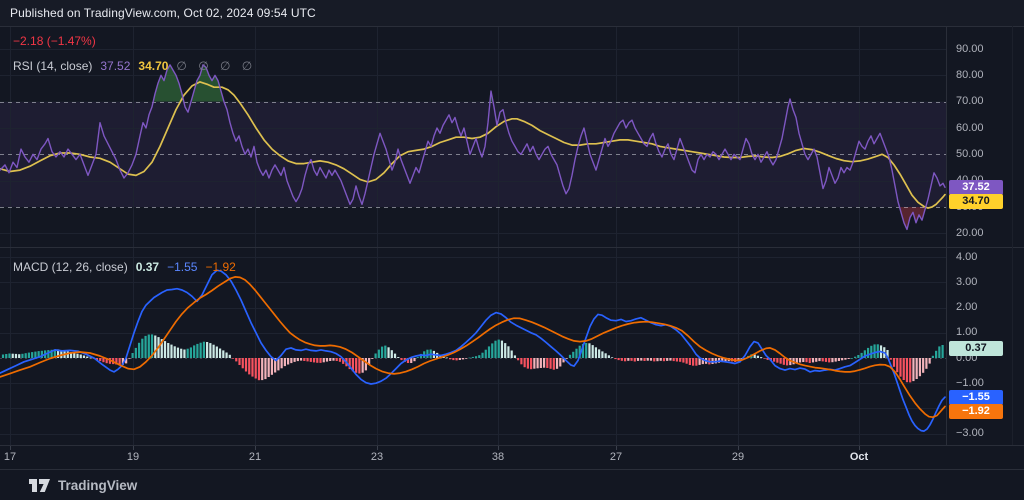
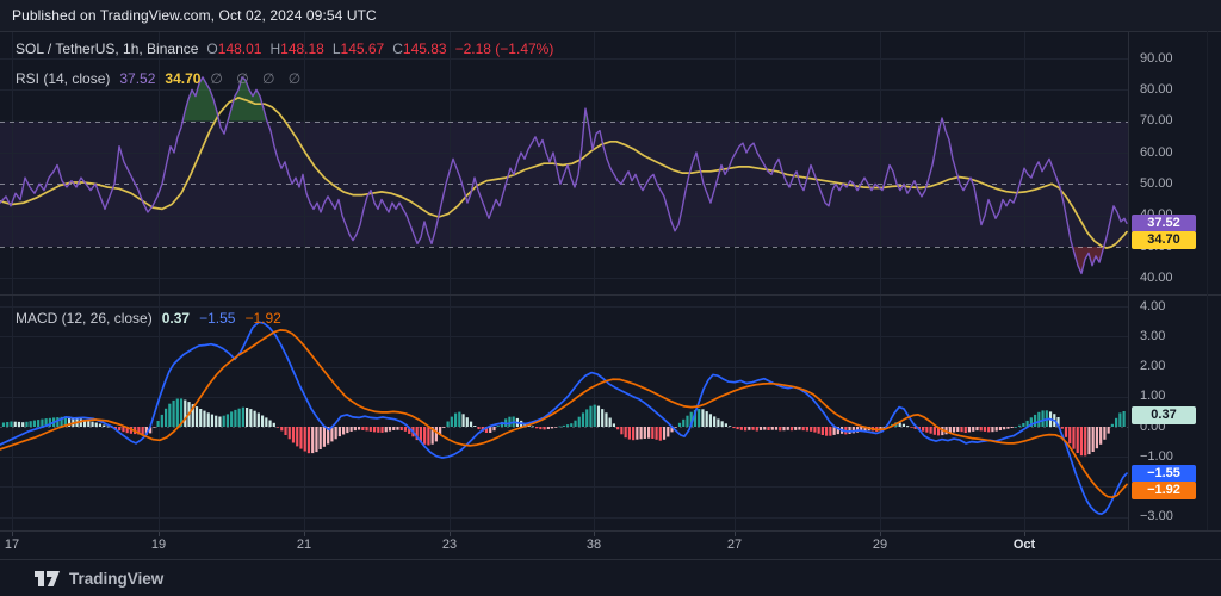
  Published on TradingView.com, Oct 02, 2024 09:54 UTC
+ SOL / TetherUS, 1h, Binance
+ O
+ 148.01
+ H
+ 148.18
+ L
+ 145.67
+ C
+ 145.83
  −2.18 (−1.47%)
  RSI (14, close)
  37.52
  34.70
  ∅ ∅ ∅ ∅
  MACD (12, 26, close)
  0.37
  −1.55
  −1.92
  90.00
  80.00
  70.00
  60.00
  50.00
- 20.00
+ 40.00
  4.00
  3.00
  2.00
  1.00
  0.00
  −1.00
  −3.00
  17
  19
  21
  23
  38
  27
  29
  Oct
  37.52
  34.70
  0.37
  −1.55
  −1.92
  TradingView
